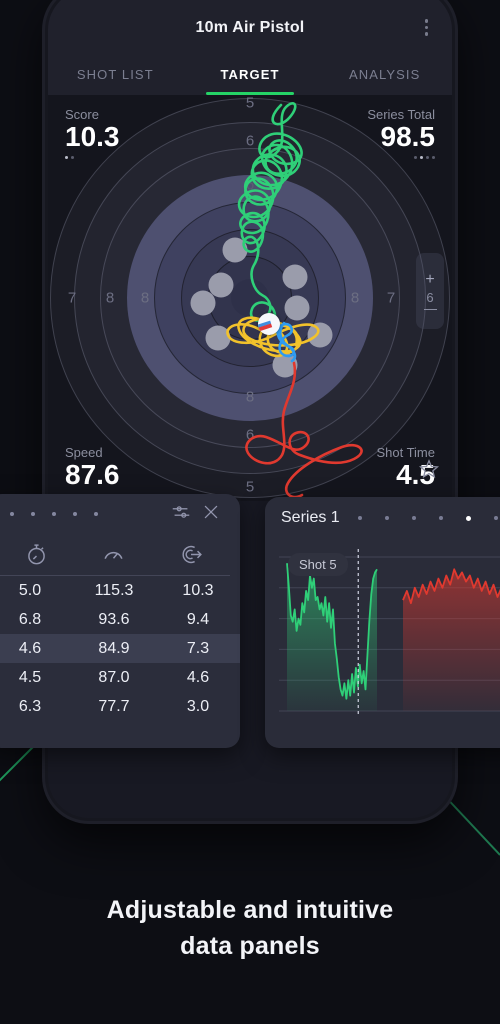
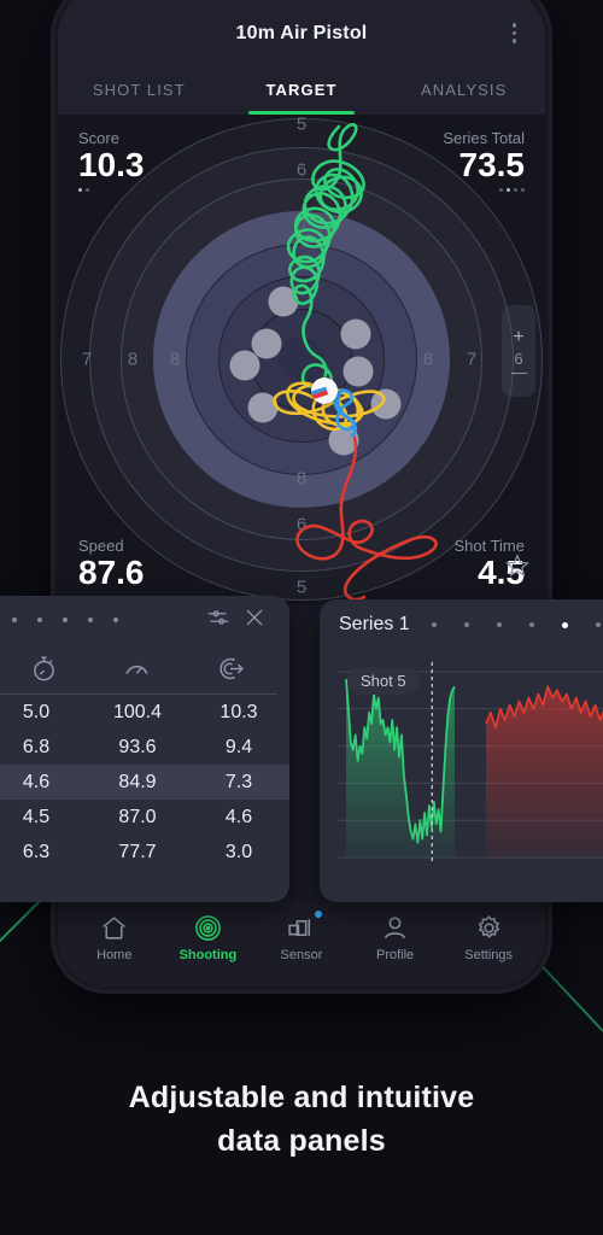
  10m Air Pistol
  SHOT LIST
  TARGET
  ANALYSIS
  5
  6
  6
  7
  8
  8
  8
  7
  8
  6
  5
  Score
  10.3
  Series Total
- 98.5
+ 73.5
  Speed
  87.6
  Shot Time
  +
  6
+ Home
+ Shooting
+ Sensor
+ Profile
+ Settings
  5.0
- 115.3
+ 100.4
  10.3
  6.8
  93.6
  9.4
  4.6
  84.9
  7.3
  4.5
  87.0
  4.6
  6.3
  77.7
  3.0
  Series 1
  Shot 5
  Adjustable and intuitive
  data panels
